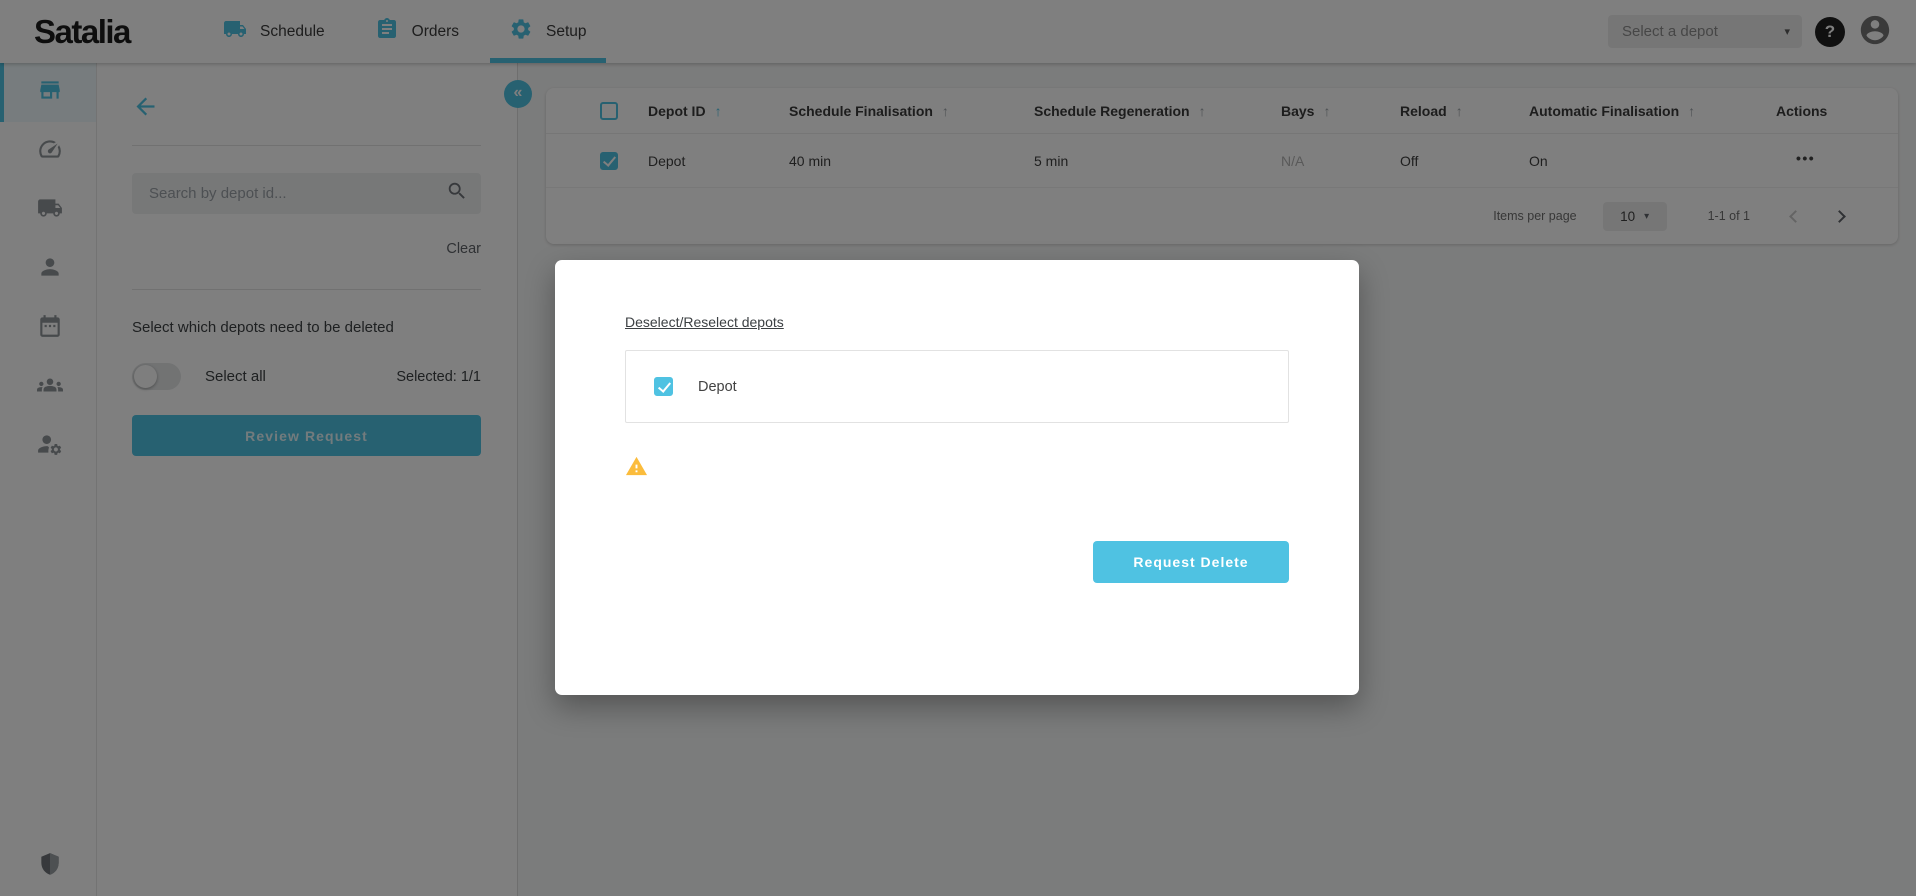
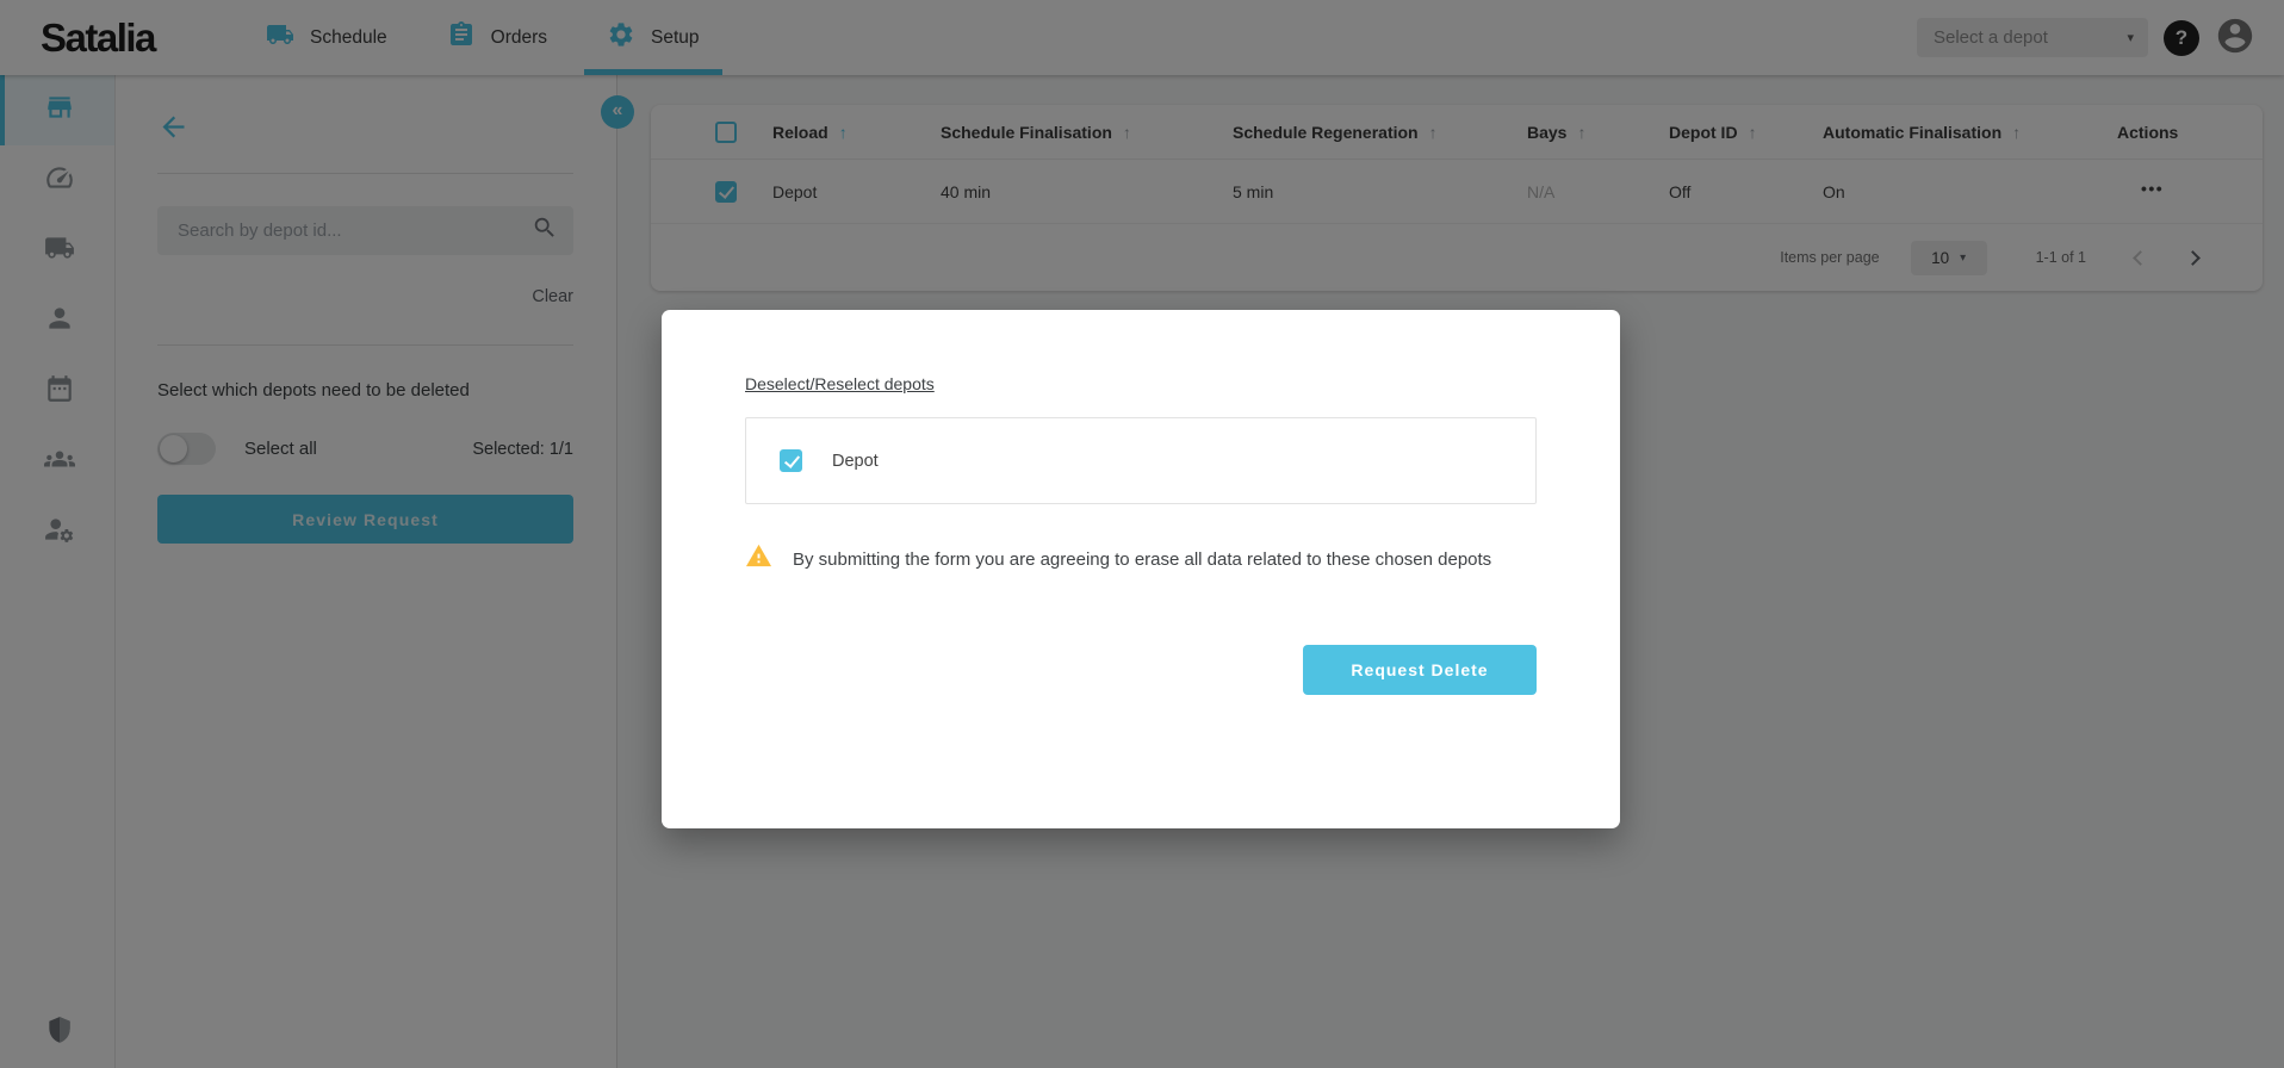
  Satalia
  Schedule
  Orders
  Setup
  Select a depot
  ▾
  ?
  Search by depot id...
  Clear
  Select which depots need to be deleted
  Select all
  Selected: 1/1
  Review Request
  «
- Depot ID
+ Reload
  ↑
  Schedule Finalisation
  ↑
  Schedule Regeneration
  ↑
  Bays
  ↑
- Reload
+ Depot ID
  ↑
  Automatic Finalisation
  ↑
  Actions
  Depot
  40 min
  5 min
  N/A
  Off
  On
  •••
  Items per page
  10
  ▾
  1-1 of 1
  Deselect/Reselect depots
  Depot
+ By submitting the form you are agreeing to erase all data related to these chosen depots
  Request Delete
